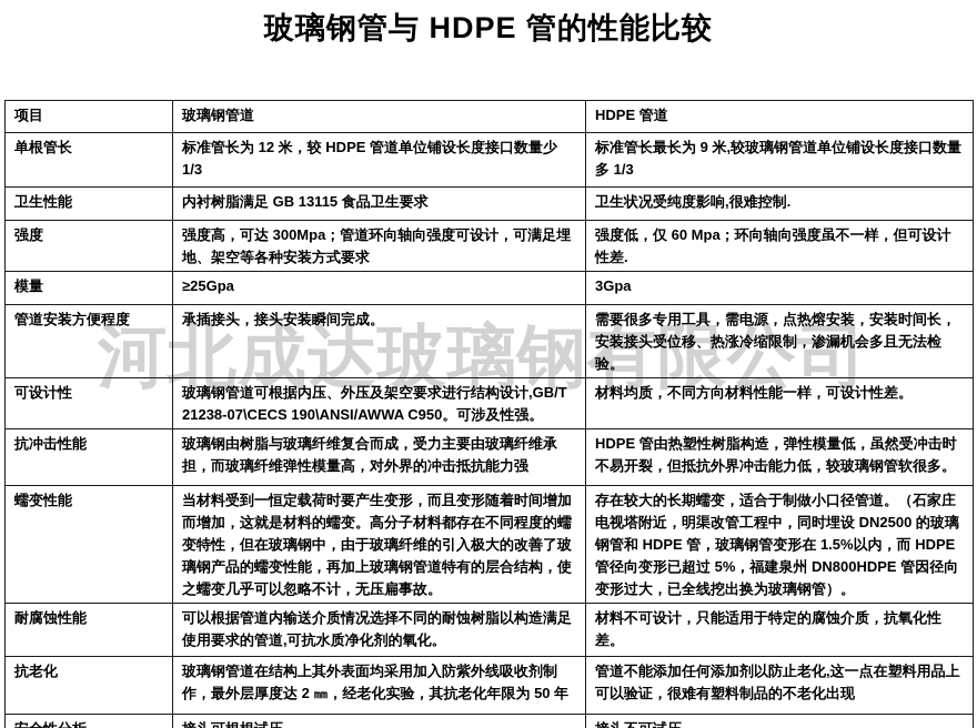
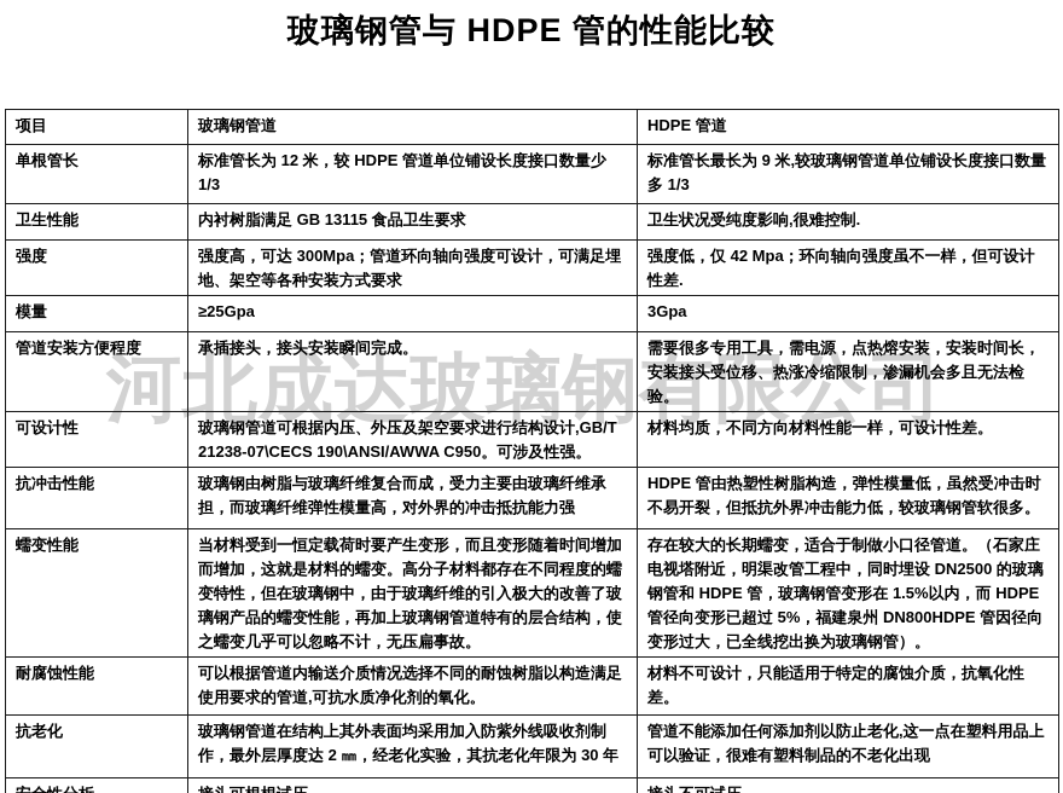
  玻璃钢管与 HDPE 管的性能比较
  河北成达玻璃钢有限公司
  项目	玻璃钢管道	HDPE 管道
  单根管长	标准管长为 12 米，较 HDPE 管道单位铺设长度接口数量少 1/3	标准管长最长为 9 米,较玻璃钢管道单位铺设长度接口数量多 1/3
  卫生性能	内衬树脂满足 GB 13115 食品卫生要求	卫生状况受纯度影响,很难控制.
- 强度	强度高，可达 300Mpa；管道环向轴向强度可设计，可满足埋地、架空等各种安装方式要求	强度低，仅 60 Mpa；环向轴向强度虽不一样，但可设计性差.
+ 强度	强度高，可达 300Mpa；管道环向轴向强度可设计，可满足埋地、架空等各种安装方式要求	强度低，仅 42 Mpa；环向轴向强度虽不一样，但可设计性差.
  模量	≥25Gpa	3Gpa
  管道安装方便程度	承插接头，接头安装瞬间完成。	需要很多专用工具，需电源，点热熔安装，安装时间长，安装接头受位移、热涨冷缩限制，渗漏机会多且无法检验。
  可设计性	玻璃钢管道可根据内压、外压及架空要求进行结构设计,GB/T 21238-07\CECS 190\ANSI/AWWA C950。可涉及性强。	材料均质，不同方向材料性能一样，可设计性差。
  抗冲击性能	玻璃钢由树脂与玻璃纤维复合而成，受力主要由玻璃纤维承担，而玻璃纤维弹性模量高，对外界的冲击抵抗能力强	HDPE 管由热塑性树脂构造，弹性模量低，虽然受冲击时不易开裂，但抵抗外界冲击能力低，较玻璃钢管软很多。
  蠕变性能	当材料受到一恒定载荷时要产生变形，而且变形随着时间增加而增加，这就是材料的蠕变。高分子材料都存在不同程度的蠕变特性，但在玻璃钢中，由于玻璃纤维的引入极大的改善了玻璃钢产品的蠕变性能，再加上玻璃钢管道特有的层合结构，使之蠕变几乎可以忽略不计，无压扁事故。	存在较大的长期蠕变，适合于制做小口径管道。（石家庄电视塔附近，明渠改管工程中，同时埋设 DN2500 的玻璃钢管和 HDPE 管，玻璃钢管变形在 1.5%以内，而 HDPE 管径向变形已超过 5%，福建泉州 DN800HDPE 管因径向变形过大，已全线挖出换为玻璃钢管）。
  耐腐蚀性能	可以根据管道内输送介质情况选择不同的耐蚀树脂以构造满足使用要求的管道,可抗水质净化剂的氧化。	材料不可设计，只能适用于特定的腐蚀介质，抗氧化性差。
- 抗老化	玻璃钢管道在结构上其外表面均采用加入防紫外线吸收剂制作，最外层厚度达 2 ㎜，经老化实验，其抗老化年限为 50 年	管道不能添加任何添加剂以防止老化,这一点在塑料用品上可以验证，很难有塑料制品的不老化出现
+ 抗老化	玻璃钢管道在结构上其外表面均采用加入防紫外线吸收剂制作，最外层厚度达 2 ㎜，经老化实验，其抗老化年限为 30 年	管道不能添加任何添加剂以防止老化,这一点在塑料用品上可以验证，很难有塑料制品的不老化出现
